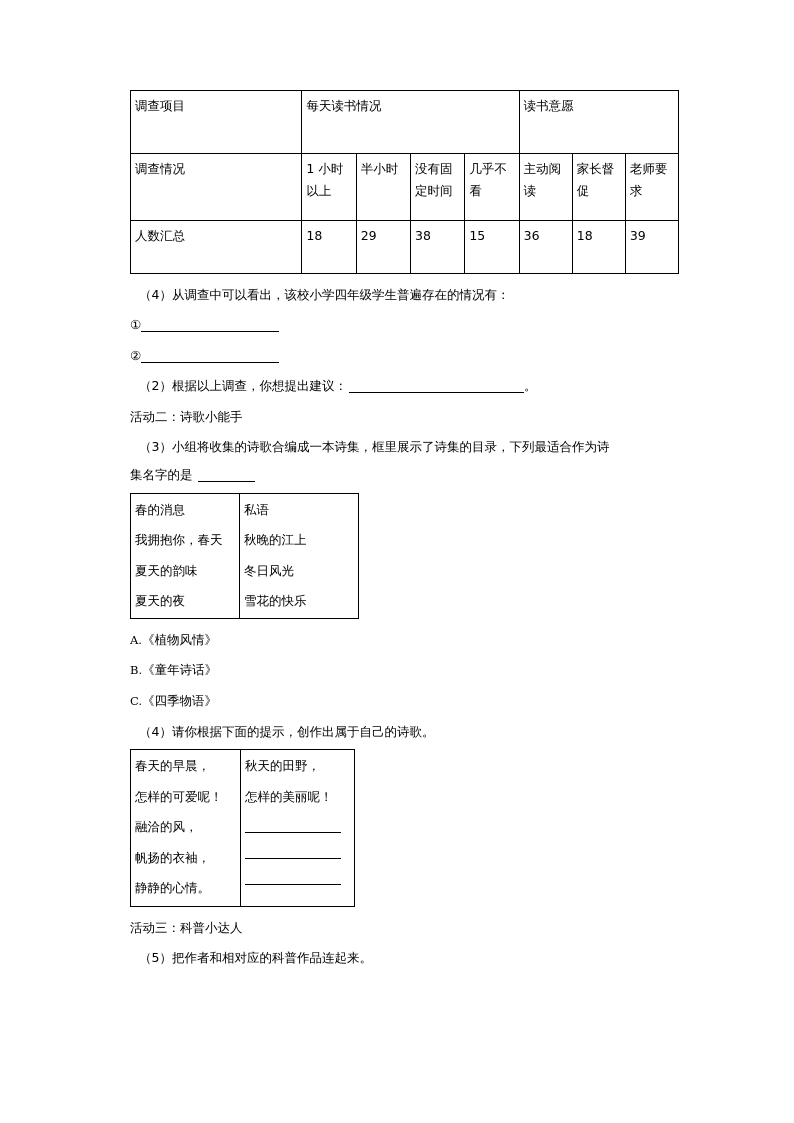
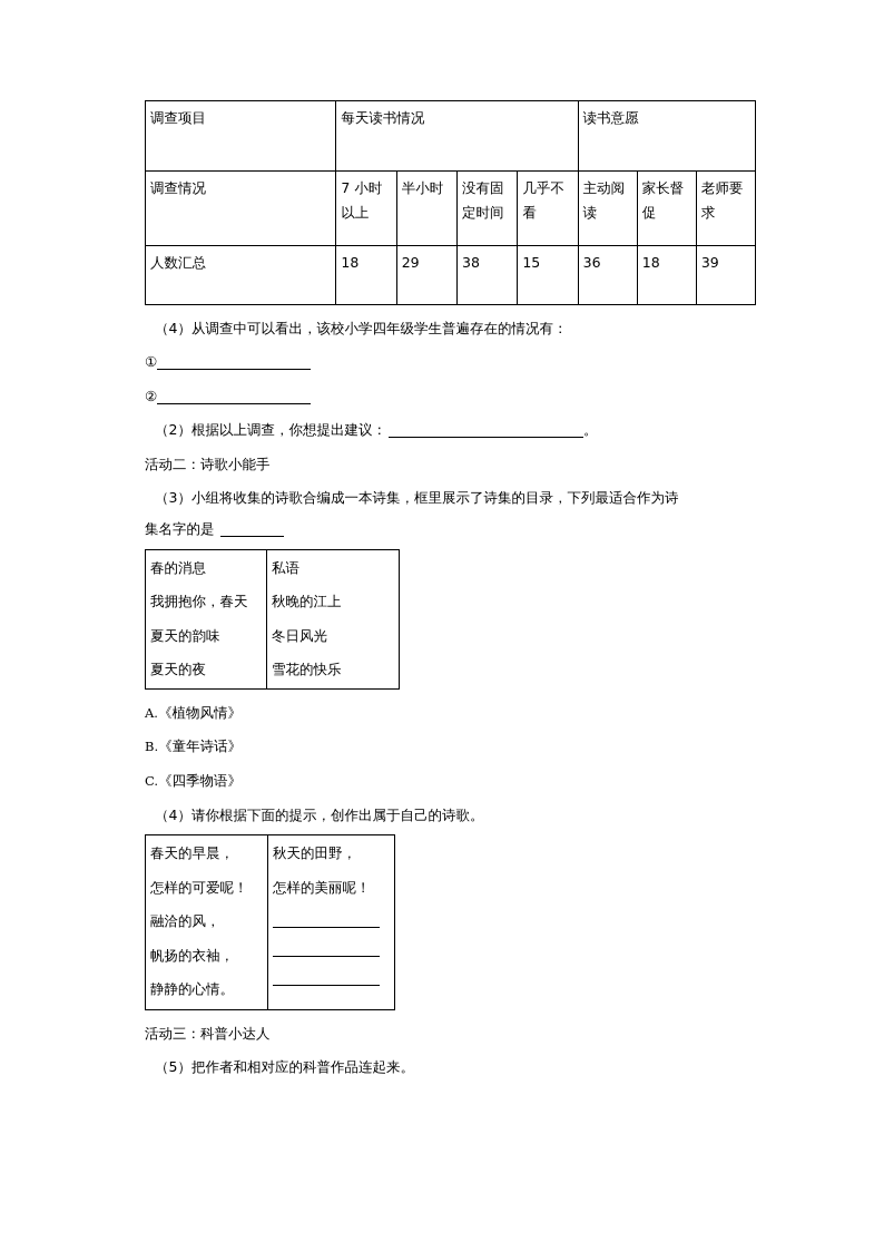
  调查项目	每天读书情况	读书意愿
- 调查情况	1 小时以上	半小时	没有固定时间	几乎不看	主动阅读	家长督促	老师要求
+ 调查情况	7 小时以上	半小时	没有固定时间	几乎不看	主动阅读	家长督促	老师要求
  人数汇总	18	29	38	15	36	18	39
  （4）从调查中可以看出，该校小学四年级学生普遍存在的情况有：
  ①
  ②
  （2）根据以上调查，你想提出建议： 。
  活动二：诗歌小能手
  （3）小组将收集的诗歌合编成一本诗集，框里展示了诗集的目录，下列最适合作为诗
  集名字的是
  春的消息 我拥抱你，春天 夏天的韵味 夏天的夜	私语 秋晚的江上 冬日风光 雪花的快乐
  A.《植物风情》
  B.《童年诗话》
  C.《四季物语》
  （4）请你根据下面的提示，创作出属于自己的诗歌。
  春天的早晨， 怎样的可爱呢！ 融洽的风， 帆扬的衣袖， 静静的心情。	秋天的田野， 怎样的美丽呢！
  活动三：科普小达人
  （5）把作者和相对应的科普作品连起来。
